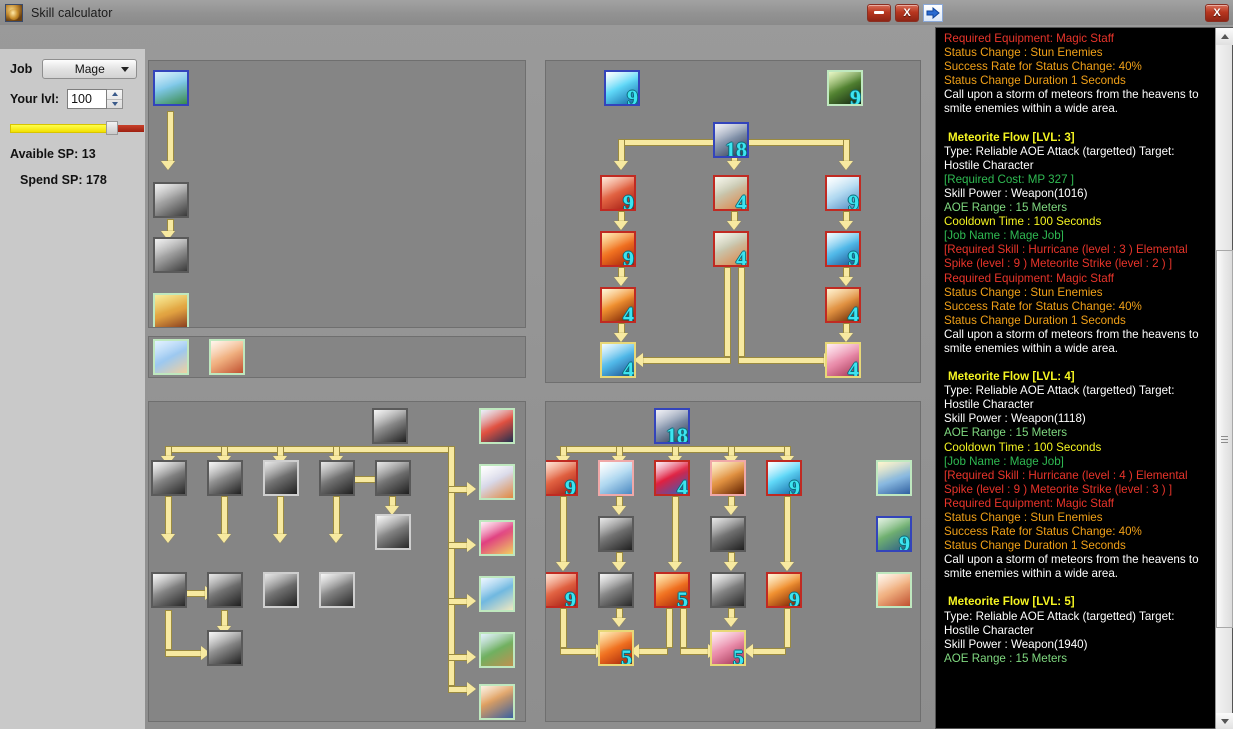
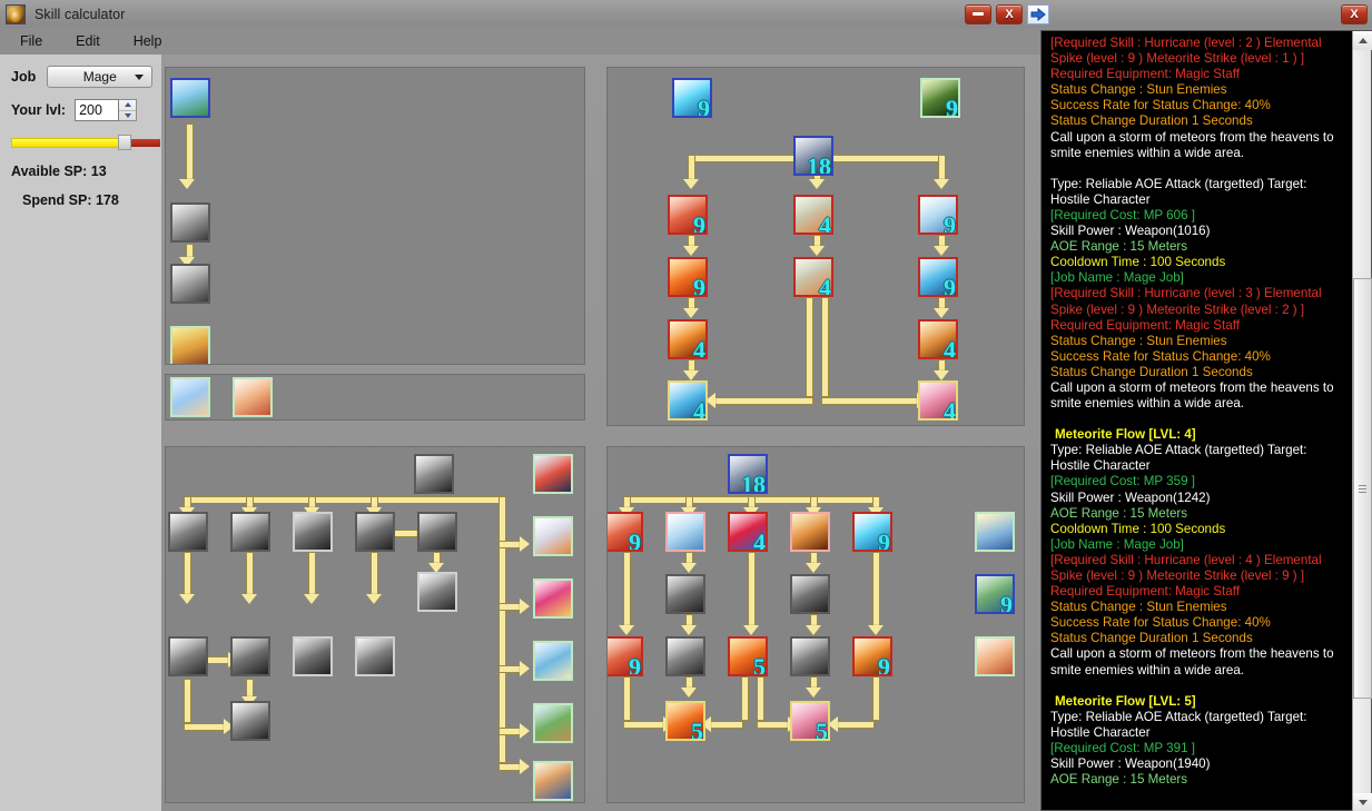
  Skill calculator
  X
  X
+ File
+ Edit
+ Help
  Job
  Mage
  Your lvl:
- 100
+ 200
  Avaible SP: 13
  Spend SP: 178
  9
  9
  18
  9
  4
  9
  9
  4
  9
  4
  4
  4
  4
  18
  9
  4
  9
  9
  5
  9
  5
  5
  9
+ [Required Skill : Hurricane (level : 2 ) Elemental Spike (level : 9 ) Meteorite Strike (level : 1 ) ]
  Required Equipment: Magic Staff
  Status Change : Stun Enemies
  Success Rate for Status Change: 40%
  Status Change Duration 1 Seconds
  Call upon a storm of meteors from the heavens to smite enemies within a wide area.
- Meteorite Flow [LVL: 3]
  Type: Reliable AOE Attack (targetted) Target: Hostile Character
- [Required Cost: MP 327 ]
+ [Required Cost: MP 606 ]
  Skill Power : Weapon(1016)
  AOE Range : 15 Meters
  Cooldown Time : 100 Seconds
  [Job Name : Mage Job]
  [Required Skill : Hurricane (level : 3 ) Elemental Spike (level : 9 ) Meteorite Strike (level : 2 ) ]
  Required Equipment: Magic Staff
  Status Change : Stun Enemies
  Success Rate for Status Change: 40%
  Status Change Duration 1 Seconds
  Call upon a storm of meteors from the heavens to smite enemies within a wide area.
  Meteorite Flow [LVL: 4]
  Type: Reliable AOE Attack (targetted) Target: Hostile Character
+ [Required Cost: MP 359 ]
- Skill Power : Weapon(1118)
+ Skill Power : Weapon(1242)
  AOE Range : 15 Meters
  Cooldown Time : 100 Seconds
  [Job Name : Mage Job]
- [Required Skill : Hurricane (level : 4 ) Elemental Spike (level : 9 ) Meteorite Strike (level : 3 ) ]
+ [Required Skill : Hurricane (level : 4 ) Elemental Spike (level : 9 ) Meteorite Strike (level : 9 ) ]
  Required Equipment: Magic Staff
  Status Change : Stun Enemies
  Success Rate for Status Change: 40%
  Status Change Duration 1 Seconds
  Call upon a storm of meteors from the heavens to smite enemies within a wide area.
  Meteorite Flow [LVL: 5]
  Type: Reliable AOE Attack (targetted) Target: Hostile Character
+ [Required Cost: MP 391 ]
  Skill Power : Weapon(1940)
  AOE Range : 15 Meters
